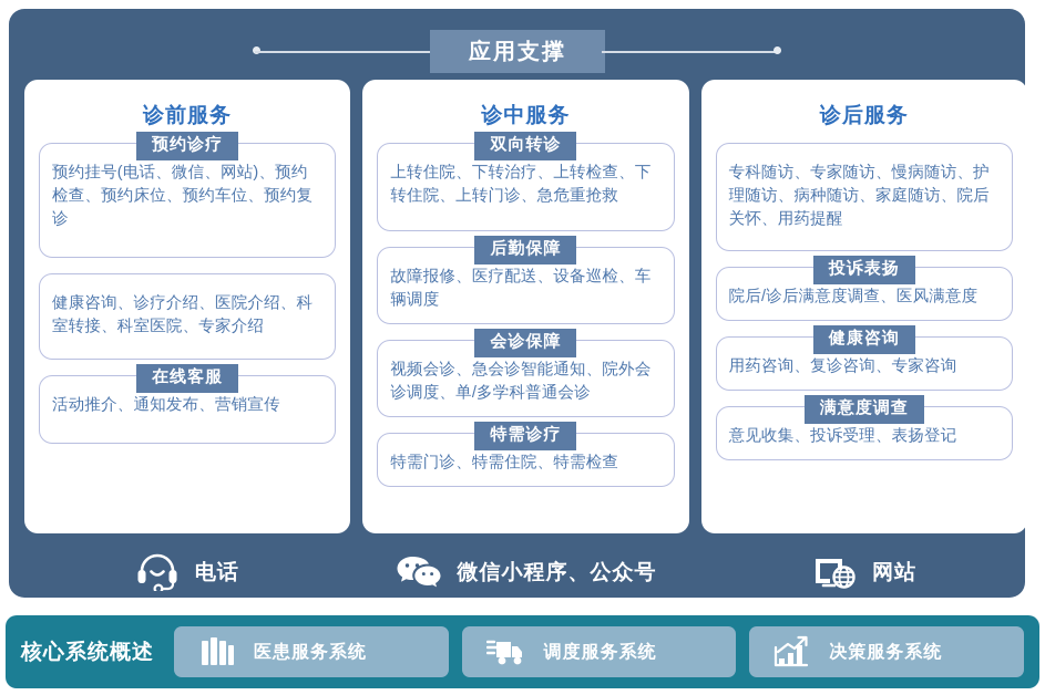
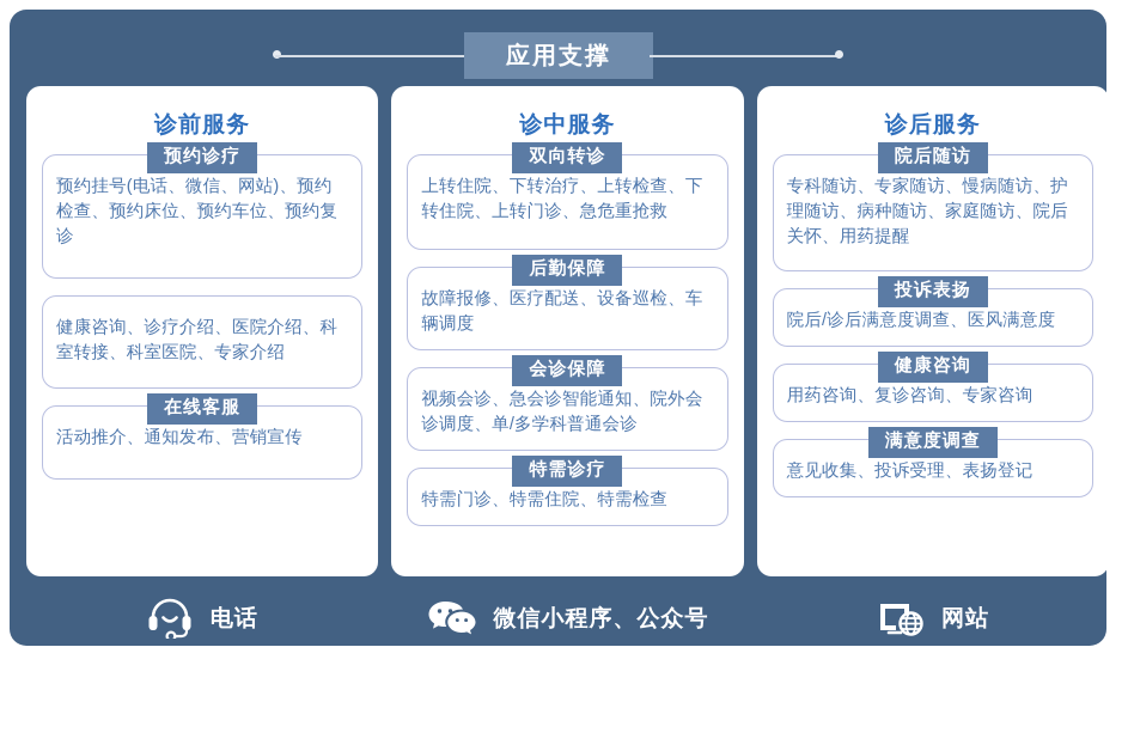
  应用支撑
  诊前服务
  预约诊疗
  预约挂号(电话、微信、网站)、预约检查、预约床位、预约车位、预约复诊
  健康咨询、诊疗介绍、医院介绍、科室转接、科室医院、专家介绍
  在线客服
  活动推介、通知发布、营销宣传
  诊中服务
  双向转诊
  上转住院、下转治疗、上转检查、下转住院、上转门诊、急危重抢救
  后勤保障
  故障报修、医疗配送、设备巡检、车辆调度
  会诊保障
  视频会诊、急会诊智能通知、院外会诊调度、单/多学科普通会诊
  特需诊疗
  特需门诊、特需住院、特需检查
  诊后服务
+ 院后随访
  专科随访、专家随访、慢病随访、护理随访、病种随访、家庭随访、院后关怀、用药提醒
  投诉表扬
  院后/诊后满意度调查、医风满意度
  健康咨询
  用药咨询、复诊咨询、专家咨询
  满意度调查
  意见收集、投诉受理、表扬登记
  电话
  微信小程序、公众号
  网站
- 核心系统概述
- 医患服务系统
- 调度服务系统
- 决策服务系统
